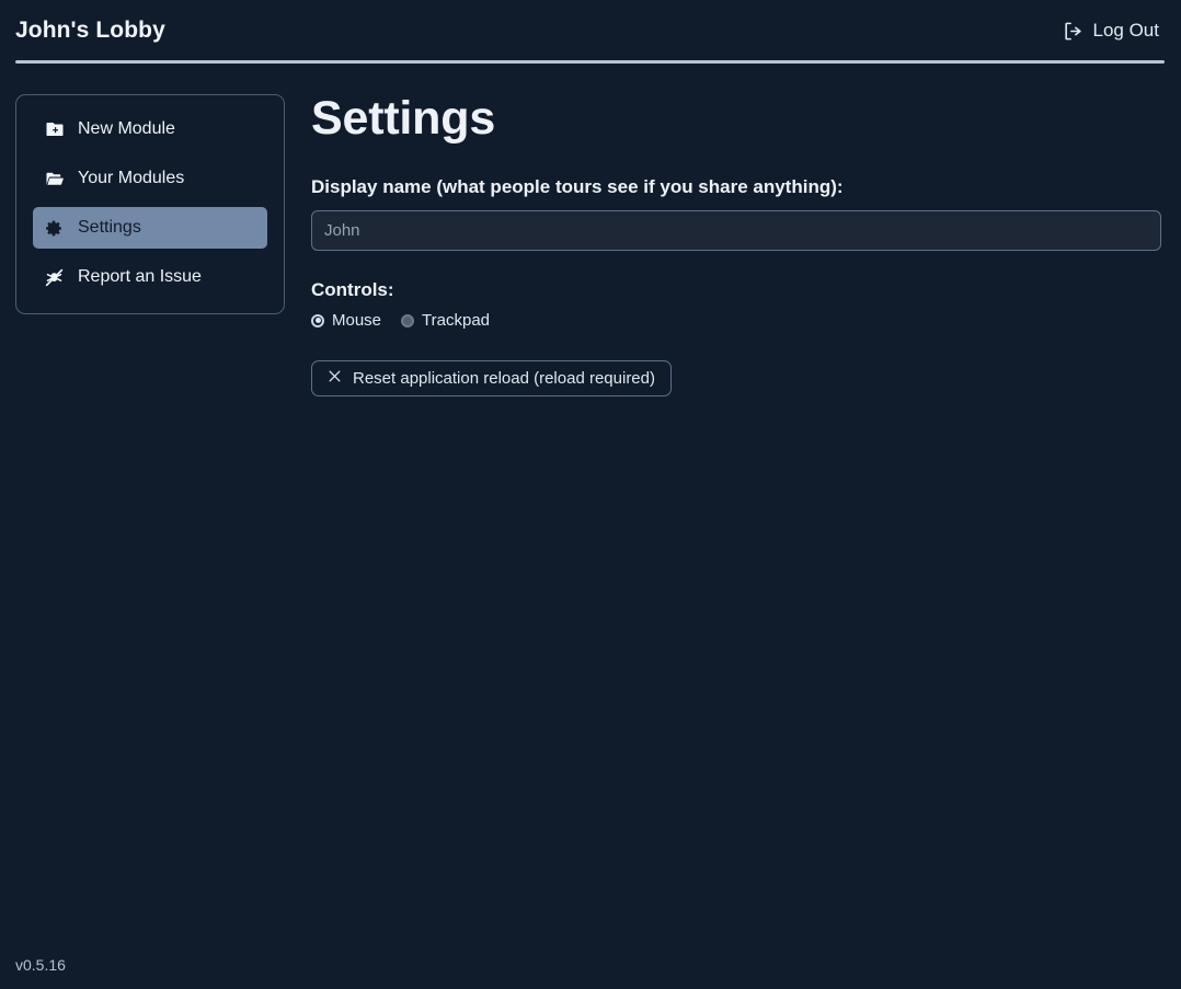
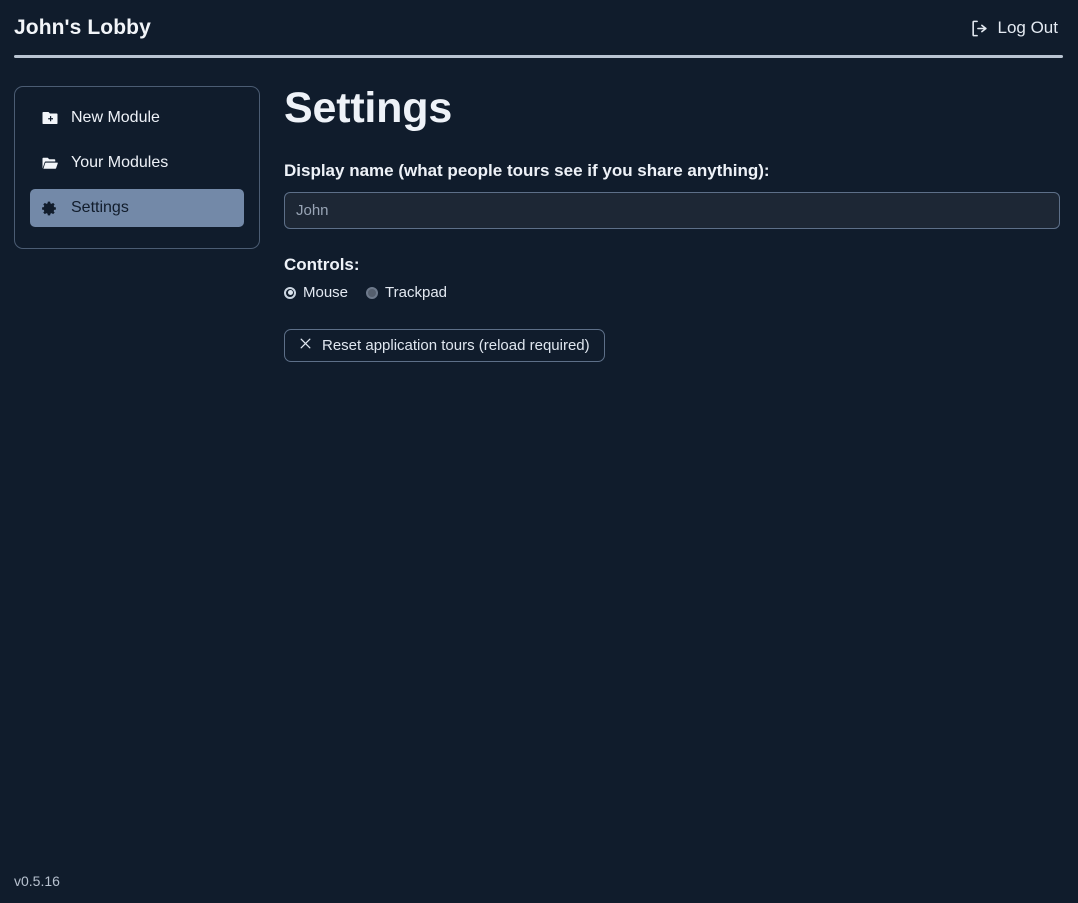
  John's Lobby
  Log Out
  New Module
  Your Modules
  Settings
- Report an Issue
  Settings
  Display name (what people tours see if you share anything):
  John
  Controls:
  Mouse
  Trackpad
- Reset application reload (reload required)
+ Reset application tours (reload required)
  v0.5.16
